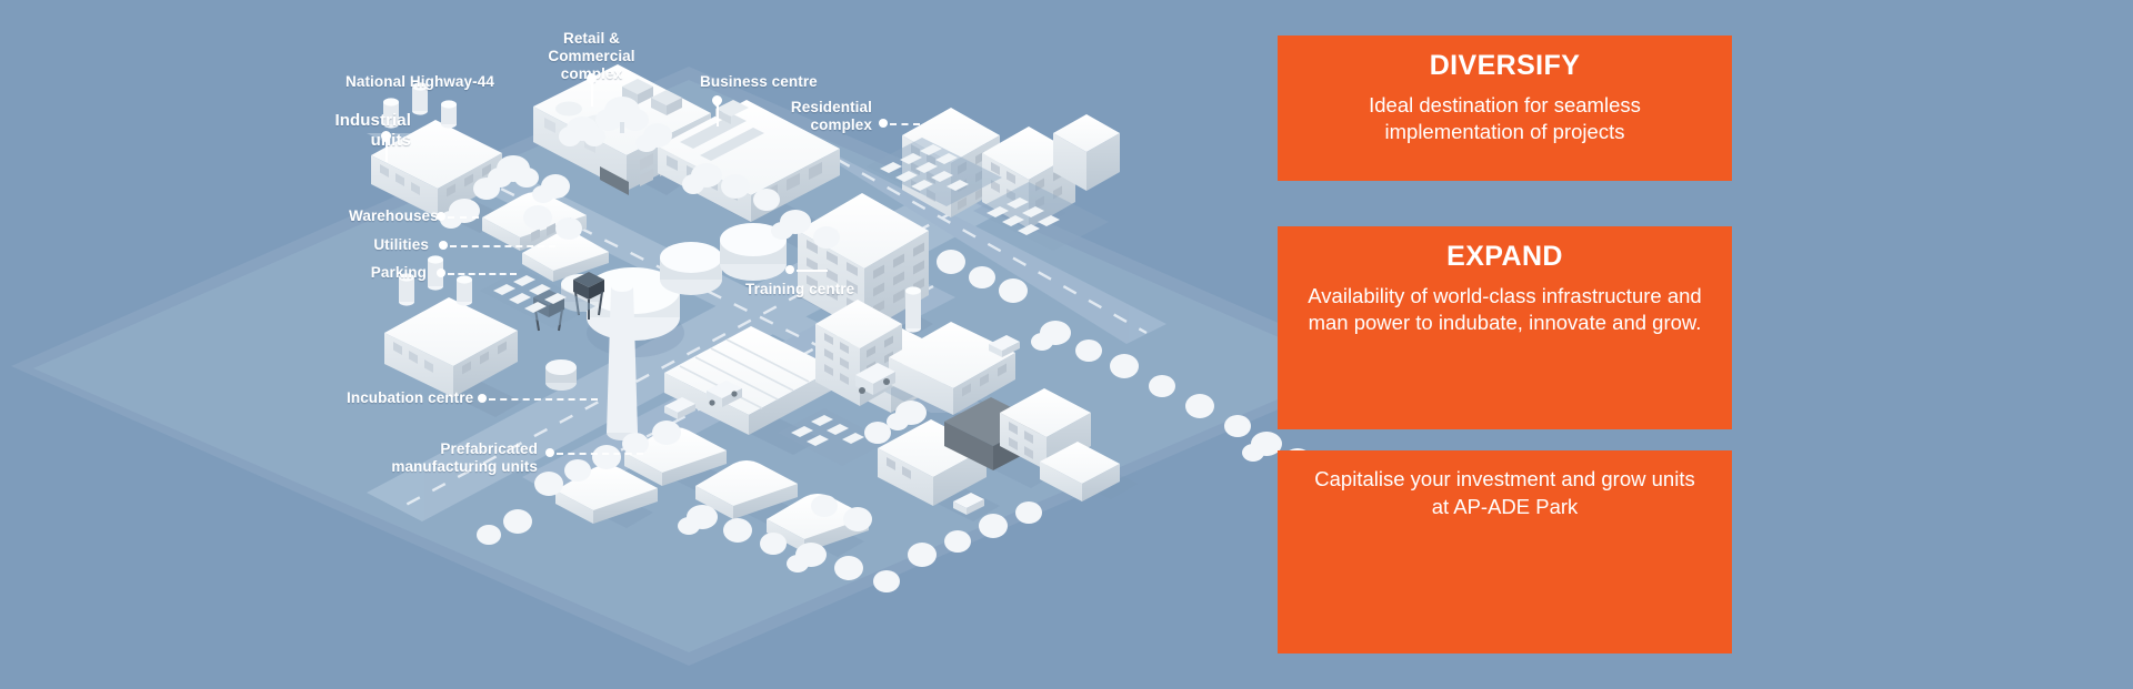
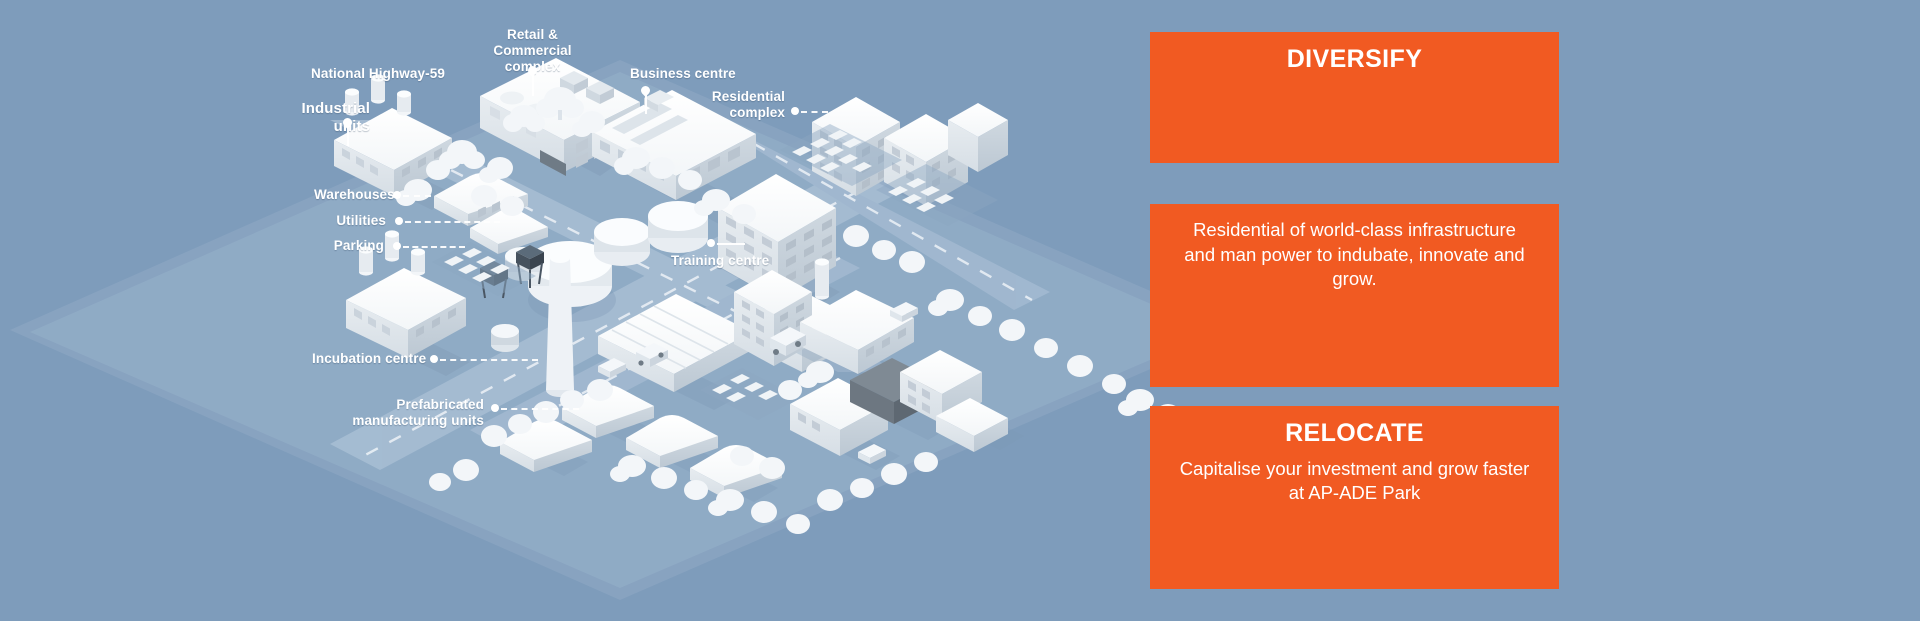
- National Highway-44
+ National Highway-59
  Retail &
  Commercial
  complex
  Business centre
  Residential
  complex
  Industrial
  uits
  Warehouse
  Utilities
  Parking
  Training centre
  Incubation centr
  Prefabricated
  manufacturing units
  DIVERSIFY
- Ideal destination for seamless implementation of projects
- EXPAND
- Availability of world-class infrastructure and man power to indubate, innovate and grow.
+ Residential of world-class infrastructure and man power to indubate, innovate and grow.
+ RELOCATE
- Capitalise your investment and grow units at AP-ADE Park
+ Capitalise your investment and grow faster at AP-ADE Park
